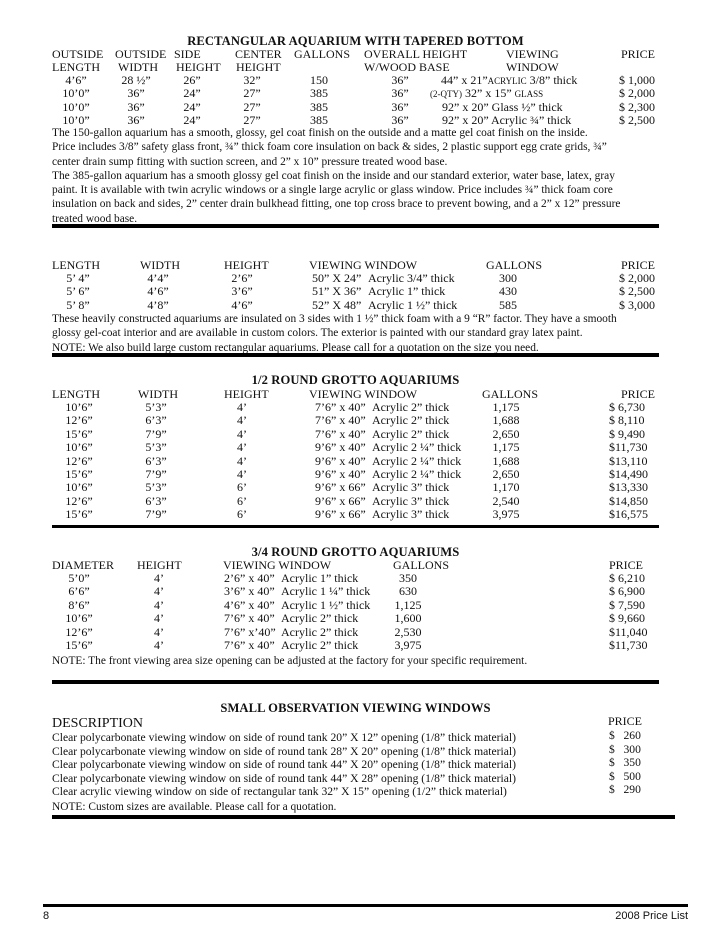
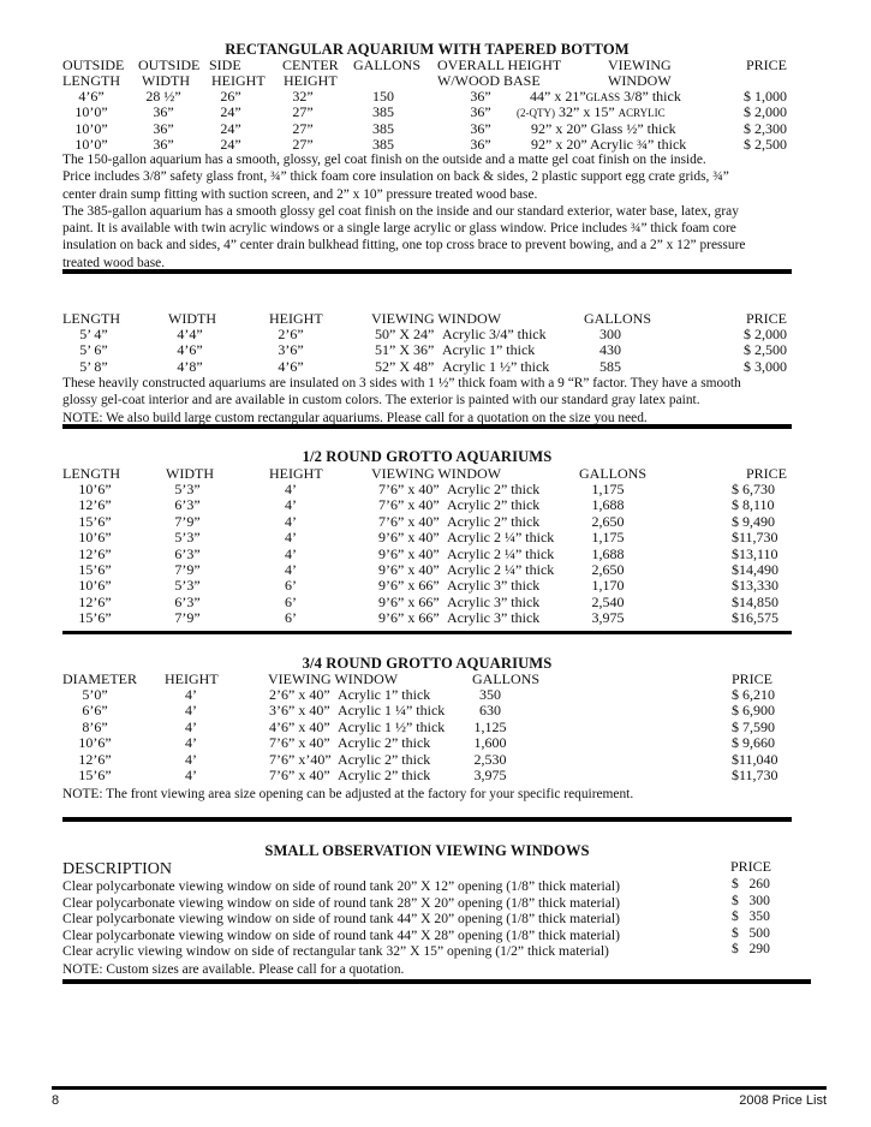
  RECTANGULAR AQUARIUM WITH TAPERED BOTTOM
  OUTSIDE
  OUTSIDE
  SIDE
  CENTER
  GALLONS
  OVERALL HEIGHT
  VIEWING
  PRICE
  LENGTH
  WIDTH
  HEIGHT
  HEIGHT
  W/WOOD BASE
  WINDOW
  4’6”
  28 ½”
  26”
  32”
  150
  36”
- 44” x 21”ACRYLIC 3/8” thick
+ 44” x 21”GLASS 3/8” thick
  $ 1,000
  10’0”
  36”
  24”
  27”
  385
  36”
- (2-QTY) 32” x 15” GLASS
+ (2-QTY) 32” x 15” ACRYLIC
  $ 2,000
  10’0”
  36”
  24”
  27”
  385
  36”
  92” x 20” Glass ½” thick
  $ 2,300
  10’0”
  36”
  24”
  27”
  385
  36”
  92” x 20” Acrylic ¾” thick
  $ 2,500
  The 150-gallon aquarium has a smooth, glossy, gel coat finish on the outside and a matte gel coat finish on the inside.
  Price includes 3/8” safety glass front, ¾” thick foam core insulation on back & sides, 2 plastic support egg crate grids, ¾”
  center drain sump fitting with suction screen, and 2” x 10” pressure treated wood base.
  The 385-gallon aquarium has a smooth glossy gel coat finish on the inside and our standard exterior, water base, latex, gray
  paint. It is available with twin acrylic windows or a single large acrylic or glass window. Price includes ¾” thick foam core
- insulation on back and sides, 2” center drain bulkhead fitting, one top cross brace to prevent bowing, and a 2” x 12” pressure
+ insulation on back and sides, 4” center drain bulkhead fitting, one top cross brace to prevent bowing, and a 2” x 12” pressure
  treated wood base.
  LENGTH
  WIDTH
  HEIGHT
  VIEWING WINDOW
  GALLONS
  PRICE
  5’ 4”
  4’4”
  2’6”
  50” X 24”
  Acrylic 3/4” thick
  300
  $ 2,000
  5’ 6”
  4’6”
  3’6”
  51” X 36”
  Acrylic 1” thick
  430
  $ 2,500
  5’ 8”
  4’8”
  4’6”
  52” X 48”
  Acrylic 1 ½” thick
  585
  $ 3,000
  These heavily constructed aquariums are insulated on 3 sides with 1 ½” thick foam with a 9 “R” factor. They have a smooth
  glossy gel-coat interior and are available in custom colors. The exterior is painted with our standard gray latex paint.
  NOTE: We also build large custom rectangular aquariums. Please call for a quotation on the size you need.
  1/2 ROUND GROTTO AQUARIUMS
  LENGTH
  WIDTH
  HEIGHT
  VIEWING WINDOW
  GALLONS
  PRICE
  10’6”
  5’3”
  4’
  7’6” x 40”
  Acrylic 2” thick
  1,175
  $ 6,730
  12’6”
  6’3”
  4’
  7’6” x 40”
  Acrylic 2” thick
  1,688
  $ 8,110
  15’6”
  7’9”
  4’
  7’6” x 40”
  Acrylic 2” thick
  2,650
  $ 9,490
  10’6”
  5’3”
  4’
  9’6” x 40”
  Acrylic 2 ¼” thick
  1,175
  $11,730
  12’6”
  6’3”
  4’
  9’6” x 40”
  Acrylic 2 ¼” thick
  1,688
  $13,110
  15’6”
  7’9”
  4’
  9’6” x 40”
  Acrylic 2 ¼” thick
  2,650
  $14,490
  10’6”
  5’3”
  6’
  9’6” x 66”
  Acrylic 3” thick
  1,170
  $13,330
  12’6”
  6’3”
  6’
  9’6” x 66”
  Acrylic 3” thick
  2,540
  $14,850
  15’6”
  7’9”
  6’
  9’6” x 66”
  Acrylic 3” thick
  3,975
  $16,575
  3/4 ROUND GROTTO AQUARIUMS
  DIAMETER
  HEIGHT
  VIEWING WINDOW
  GALLONS
  PRICE
  5’0”
  4’
  2’6” x 40”
  Acrylic 1” thick
  350
  $ 6,210
  6’6”
  4’
  3’6” x 40”
  Acrylic 1 ¼” thick
  630
  $ 6,900
  8’6”
  4’
  4’6” x 40”
  Acrylic 1 ½” thick
  1,125
  $ 7,590
  10’6”
  4’
  7’6” x 40”
  Acrylic 2” thick
  1,600
  $ 9,660
  12’6”
  4’
  7’6” x’40”
  Acrylic 2” thick
  2,530
  $11,040
  15’6”
  4’
  7’6” x 40”
  Acrylic 2” thick
  3,975
  $11,730
  NOTE: The front viewing area size opening can be adjusted at the factory for your specific requirement.
  SMALL OBSERVATION VIEWING WINDOWS
  DESCRIPTION
  PRICE
  Clear polycarbonate viewing window on side of round tank 20” X 12” opening (1/8” thick material)
  $ 260
  Clear polycarbonate viewing window on side of round tank 28” X 20” opening (1/8” thick material)
  $ 300
  Clear polycarbonate viewing window on side of round tank 44” X 20” opening (1/8” thick material)
  $ 350
  Clear polycarbonate viewing window on side of round tank 44” X 28” opening (1/8” thick material)
  $ 500
  Clear acrylic viewing window on side of rectangular tank 32” X 15” opening (1/2” thick material)
  $ 290
  NOTE: Custom sizes are available. Please call for a quotation.
  8
  2008 Price List
